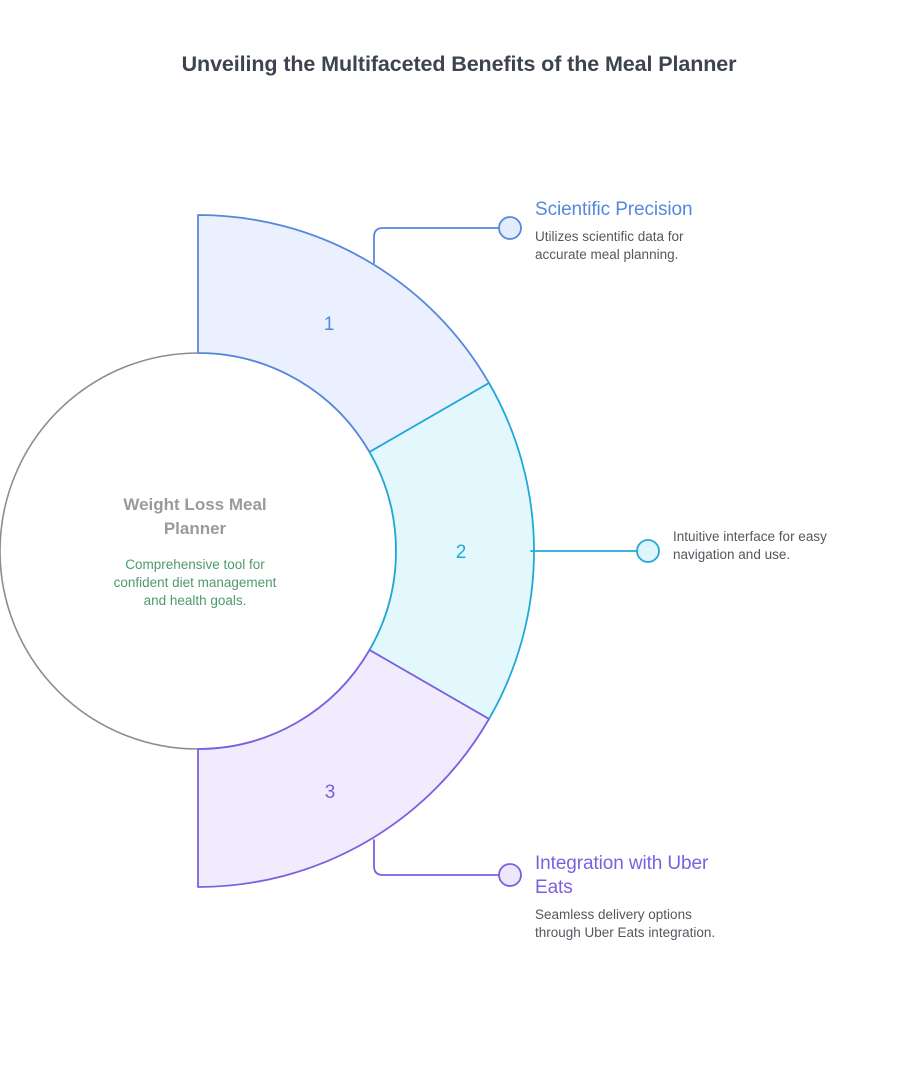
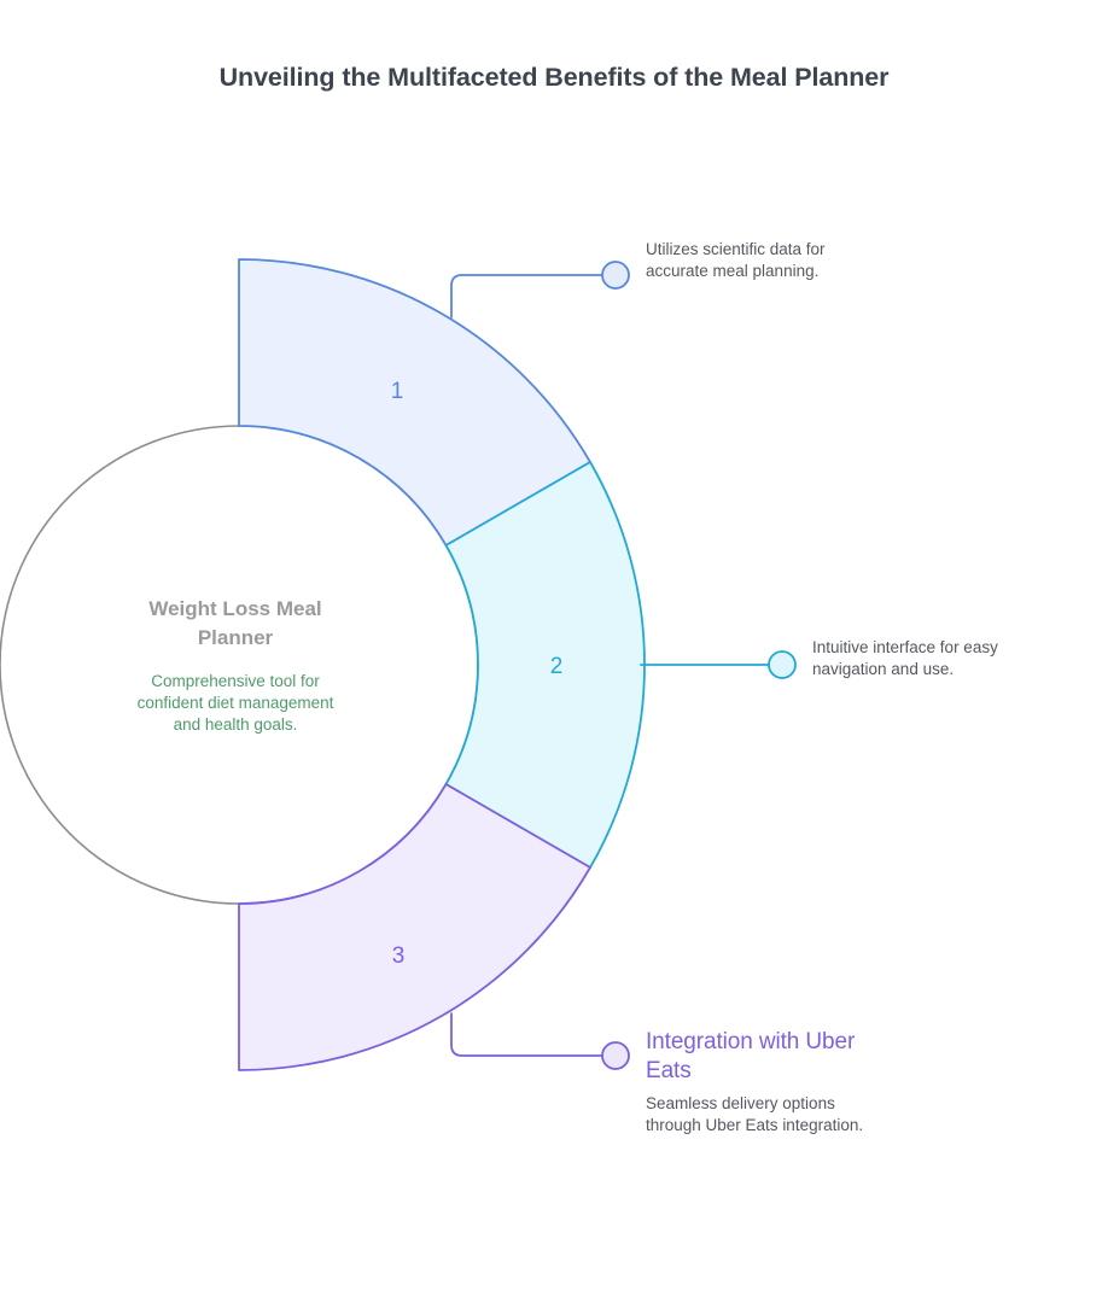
  Unveiling the Multifaceted Benefits of the Meal Planner
  1
  2
  3
  Weight Loss Meal
  Planner
  Comprehensive tool for
  confident diet management
  and health goals.
- Scientific Precision
  Utilizes scientific data for
  accurate meal planning.
  Intuitive interface for easy
  navigation and use.
  Integration with Uber
  Eats
  Seamless delivery options
  through Uber Eats integration.
